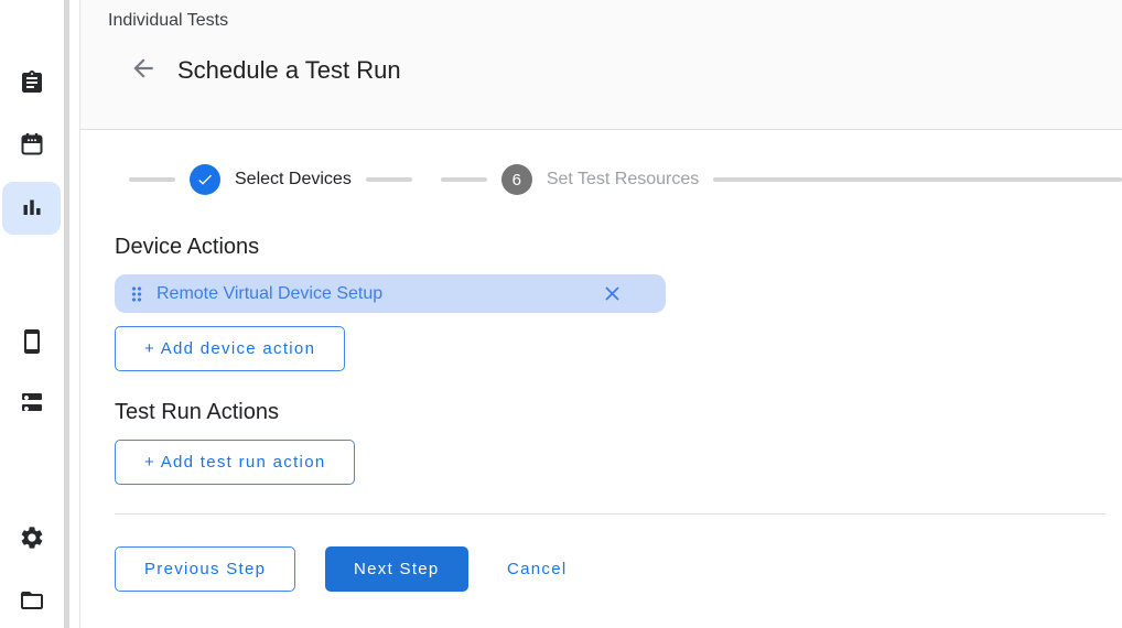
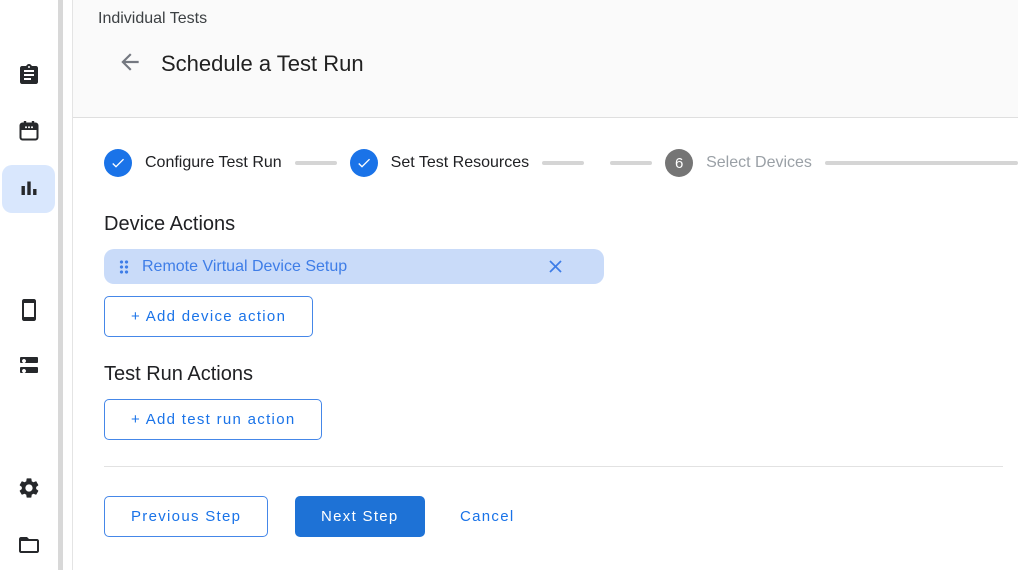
  Individual Tests
  Schedule a Test Run
+ Configure Test Run
- Select Devices
+ Set Test Resources
  6
- Set Test Resources
+ Select Devices
  Device Actions
  Remote Virtual Device Setup
  + Add device action
  Test Run Actions
  + Add test run action
  Previous Step
  Next Step
  Cancel
